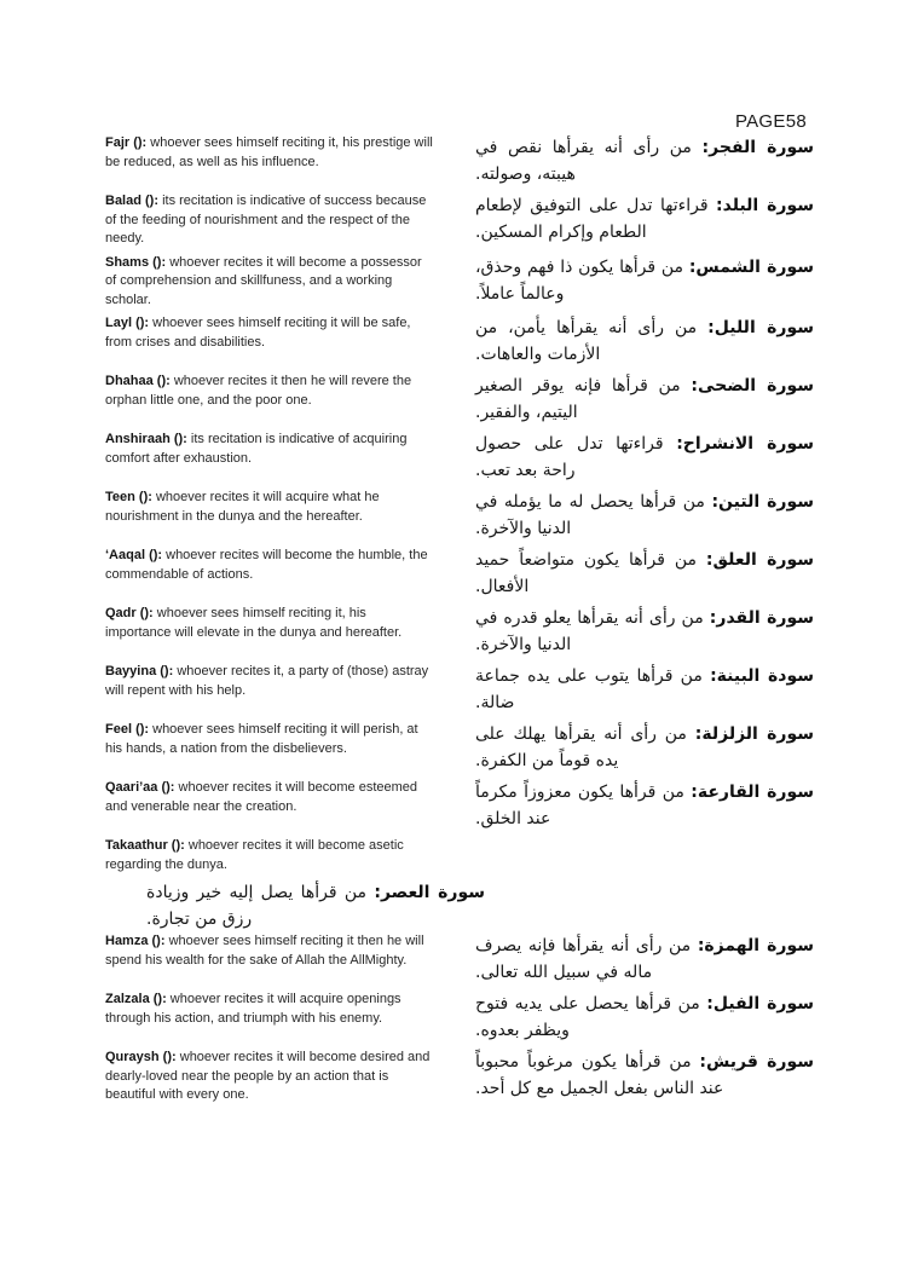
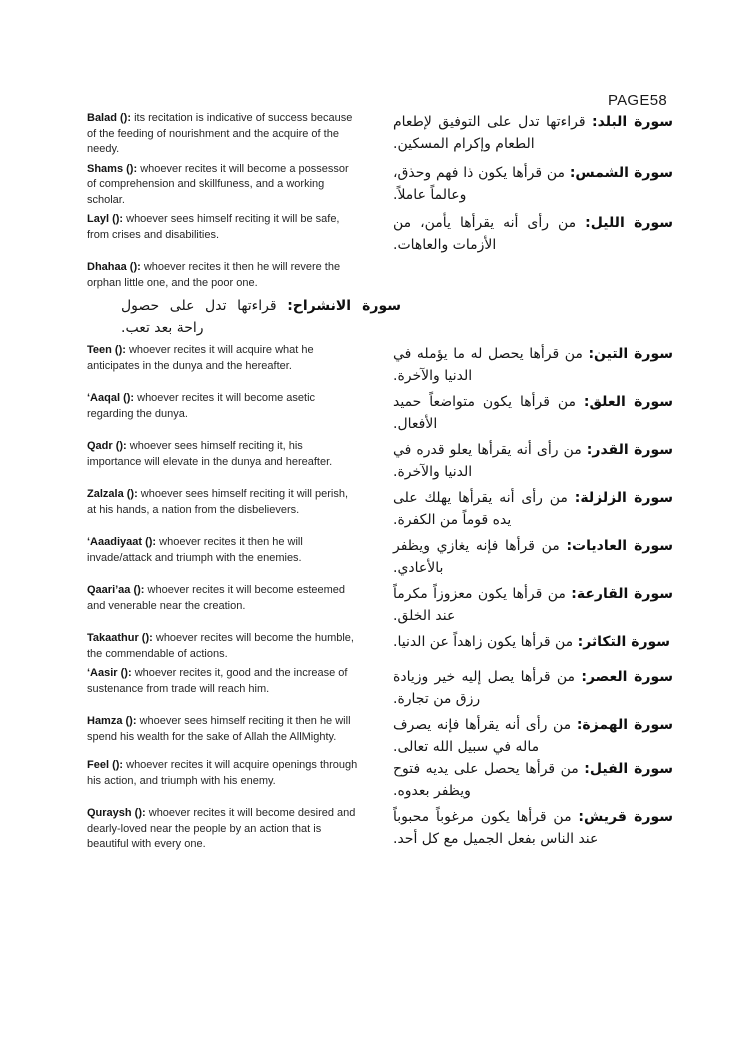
  PAGE58
- Fajr (): whoever sees himself reciting it, his prestige will be reduced, as well as his influence.
- سورة الفجر: من رأى أنه يقرأها نقص في هيبته، وصولته.
- Balad (): its recitation is indicative of success because of the feeding of nourishment and the respect of the needy.
+ Balad (): its recitation is indicative of success because of the feeding of nourishment and the acquire of the needy.
  سورة البلد: قراءتها تدل على التوفيق لإطعام الطعام وإكرام المسكين.
  Shams (): whoever recites it will become a possessor of comprehension and skillfuness, and a working scholar.
  سورة الشمس: من قرأها يكون ذا فهم وحذق، وعالماً عاملاً.
  Layl (): whoever sees himself reciting it will be safe, from crises and disabilities.
  سورة الليل: من رأى أنه يقرأها يأمن، من الأزمات والعاهات.
  Dhahaa (): whoever recites it then he will revere the orphan little one, and the poor one.
- سورة الضحى: من قرأها فإنه يوقر الصغير اليتيم، والفقير.
- Anshiraah (): its recitation is indicative of acquiring comfort after exhaustion.
  سورة الانشراح: قراءتها تدل على حصول راحة بعد تعب.
- Teen (): whoever recites it will acquire what he nourishment in the dunya and the hereafter.
+ Teen (): whoever recites it will acquire what he anticipates in the dunya and the hereafter.
  سورة التين: من قرأها يحصل له ما يؤمله في الدنيا والآخرة.
- ‘Aaqal (): whoever recites will become the humble, the commendable of actions.
+ ‘Aaqal (): whoever recites it will become asetic regarding the dunya.
  سورة العلق: من قرأها يكون متواضعاً حميد الأفعال.
  Qadr (): whoever sees himself reciting it, his importance will elevate in the dunya and hereafter.
  سورة القدر: من رأى أنه يقرأها يعلو قدره في الدنيا والآخرة.
- Bayyina (): whoever recites it, a party of (those) astray will repent with his help.
- سودة البينة: من قرأها يتوب على يده جماعة ضالة.
- Feel (): whoever sees himself reciting it will perish, at his hands, a nation from the disbelievers.
+ Zalzala (): whoever sees himself reciting it will perish, at his hands, a nation from the disbelievers.
  سورة الزلزلة: من رأى أنه يقرأها يهلك على يده قوماً من الكفرة.
+ ‘Aaadiyaat (): whoever recites it then he will invade/attack and triumph with the enemies.
+ سورة العاديات: من قرأها فإنه يغازي ويظفر بالأعادي.
  Qaari’aa (): whoever recites it will become esteemed and venerable near the creation.
  سورة القارعة: من قرأها يكون معزوزاً مكرماً عند الخلق.
- Takaathur (): whoever recites it will become asetic regarding the dunya.
+ Takaathur (): whoever recites will become the humble, the commendable of actions.
+ سورة التكاثر: من قرأها يكون زاهداً عن الدنيا.
+ ‘Aasir (): whoever recites it, good and the increase of sustenance from trade will reach him.
  سورة العصر: من قرأها يصل إليه خير وزيادة رزق من تجارة.
  Hamza (): whoever sees himself reciting it then he will spend his wealth for the sake of Allah the AllMighty.
  سورة الهمزة: من رأى أنه يقرأها فإنه يصرف ماله في سبيل الله تعالى.
- Zalzala (): whoever recites it will acquire openings through his action, and triumph with his enemy.
+ Feel (): whoever recites it will acquire openings through his action, and triumph with his enemy.
  سورة الفيل: من قرأها يحصل على يديه فتوح ويظفر بعدوه.
  Quraysh (): whoever recites it will become desired and dearly-loved near the people by an action that is beautiful with every one.
  سورة قريش: من قرأها يكون مرغوباً محبوباً عند الناس بفعل الجميل مع كل أحد.
